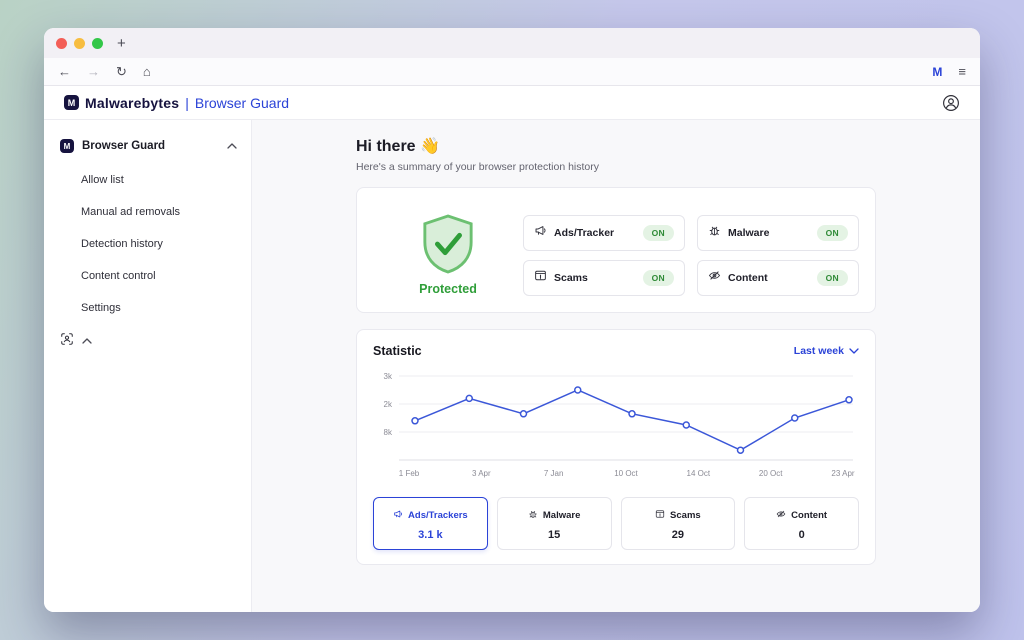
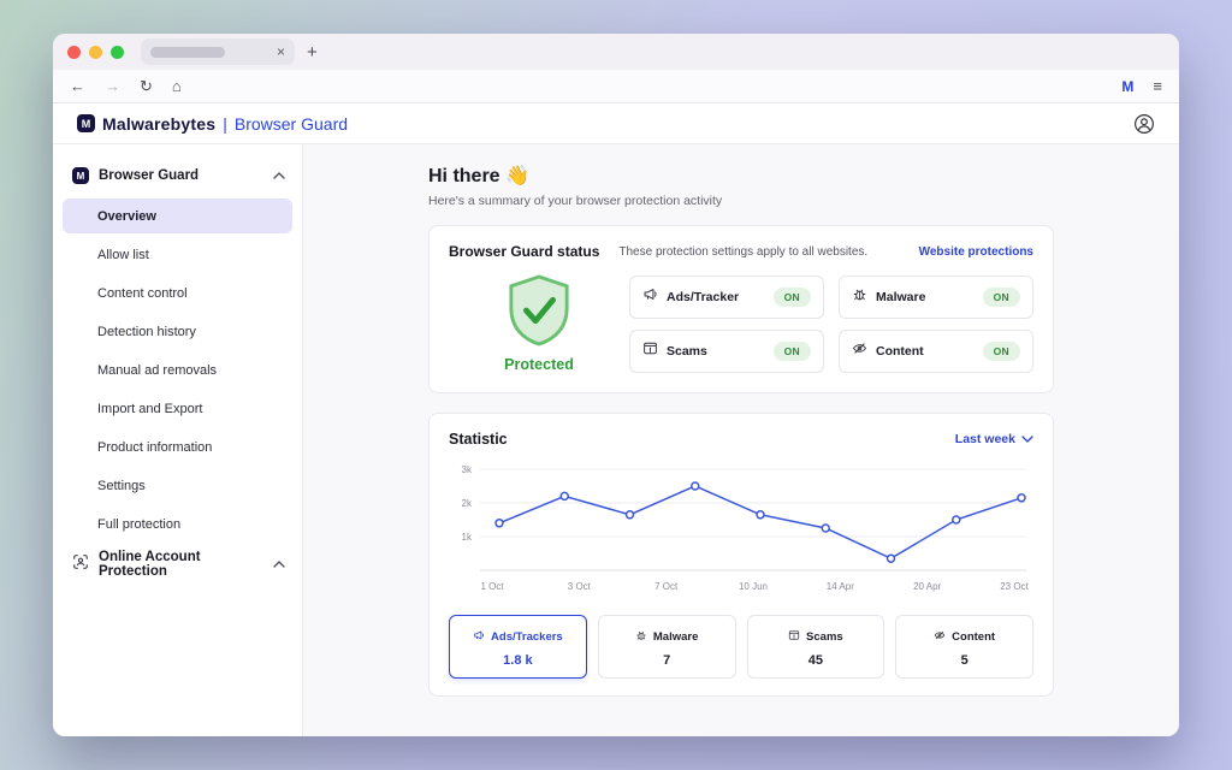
+ ×
  +
  ←
  →
  ↻
  ⌂
  M
  ≡
  M
  Malwarebytes
  |
  Browser Guard
  M
  Browser Guard
+ Overview
  Allow list
- Manual ad removals
+ Content control
  Detection history
- Content control
+ Manual ad removals
+ Import and Export
+ Product information
  Settings
+ Full protection
+ Online Account Protection
  Hi there 👋
- Here's a summary of your browser protection history
+ Here's a summary of your browser protection activity
+ Browser Guard status
+ These protection settings apply to all websites.
+ Website protections
  Protected
  Ads/Tracker
  ON
  Malware
  ON
  Scams
  ON
  Content
  ON
  Statistic
  Last week
- 8k
+ 1k
  2k
  3k
- 1 Feb
+ 1 Oct
- 3 Apr
+ 3 Oct
- 7 Jan
+ 7 Oct
- 10 Oct
+ 10 Jun
- 14 Oct
+ 14 Apr
- 20 Oct
+ 20 Apr
- 23 Apr
+ 23 Oct
  Ads/Trackers
- 3.1 k
+ 1.8 k
  Malware
- 15
+ 7
  Scams
- 29
+ 45
  Content
- 0
+ 5
